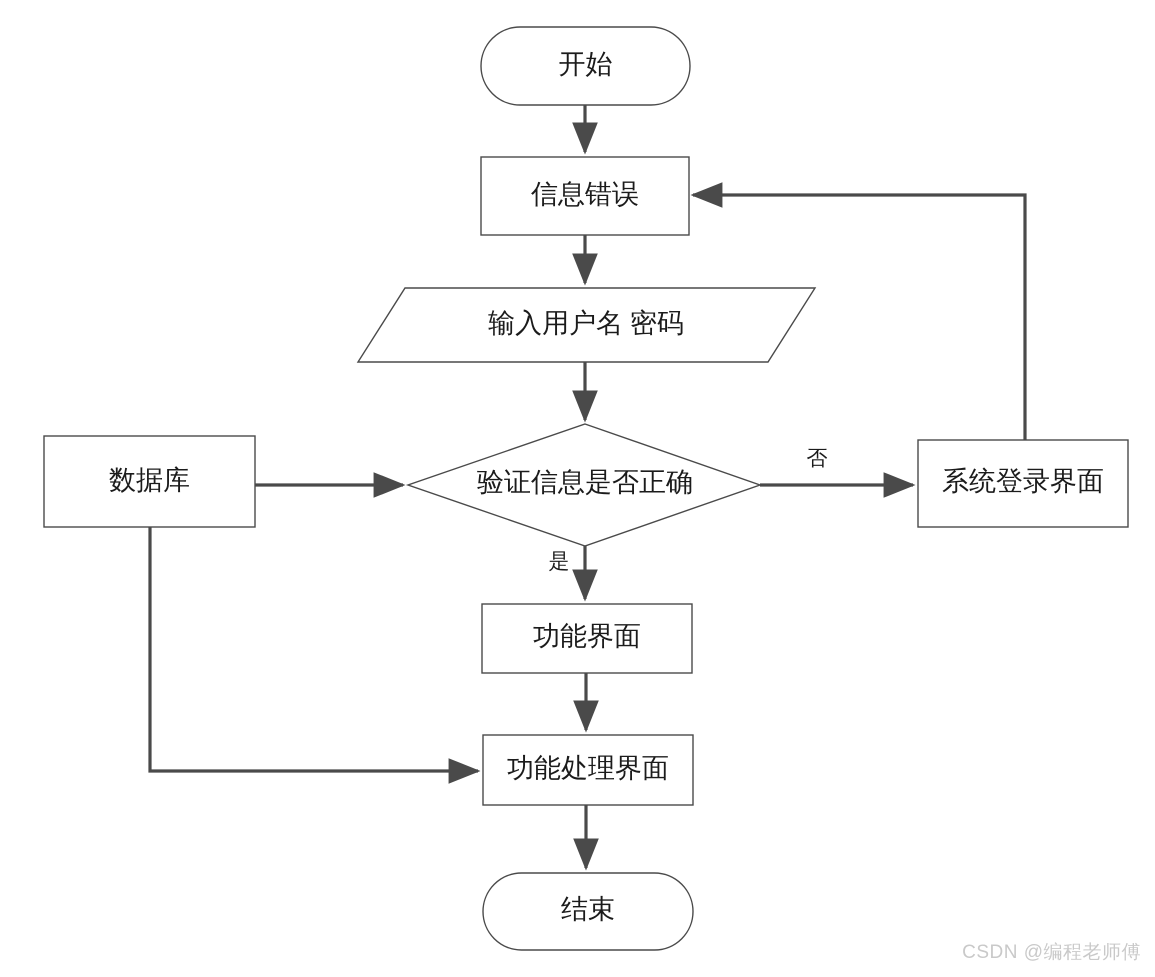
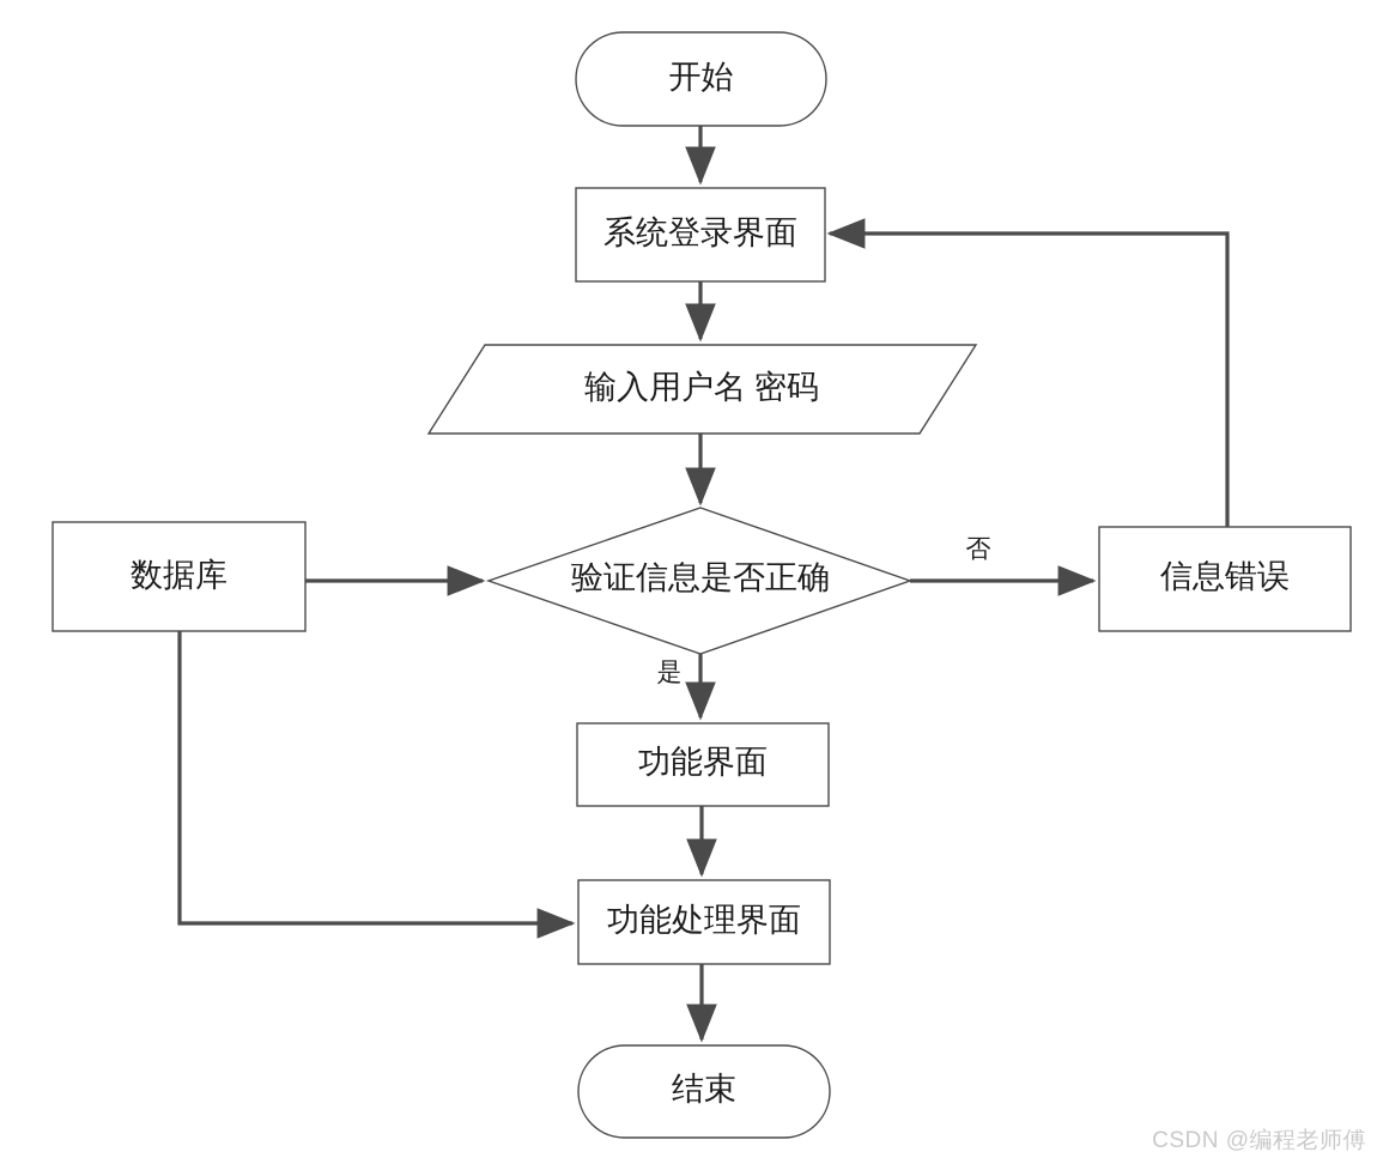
  否
  是
  开始
- 信息错误
+ 系统登录界面
  输入用户名 密码
  数据库
  验证信息是否正确
- 系统登录界面
+ 信息错误
  功能界面
  功能处理界面
  结束
  CSDN @编程老师傅
